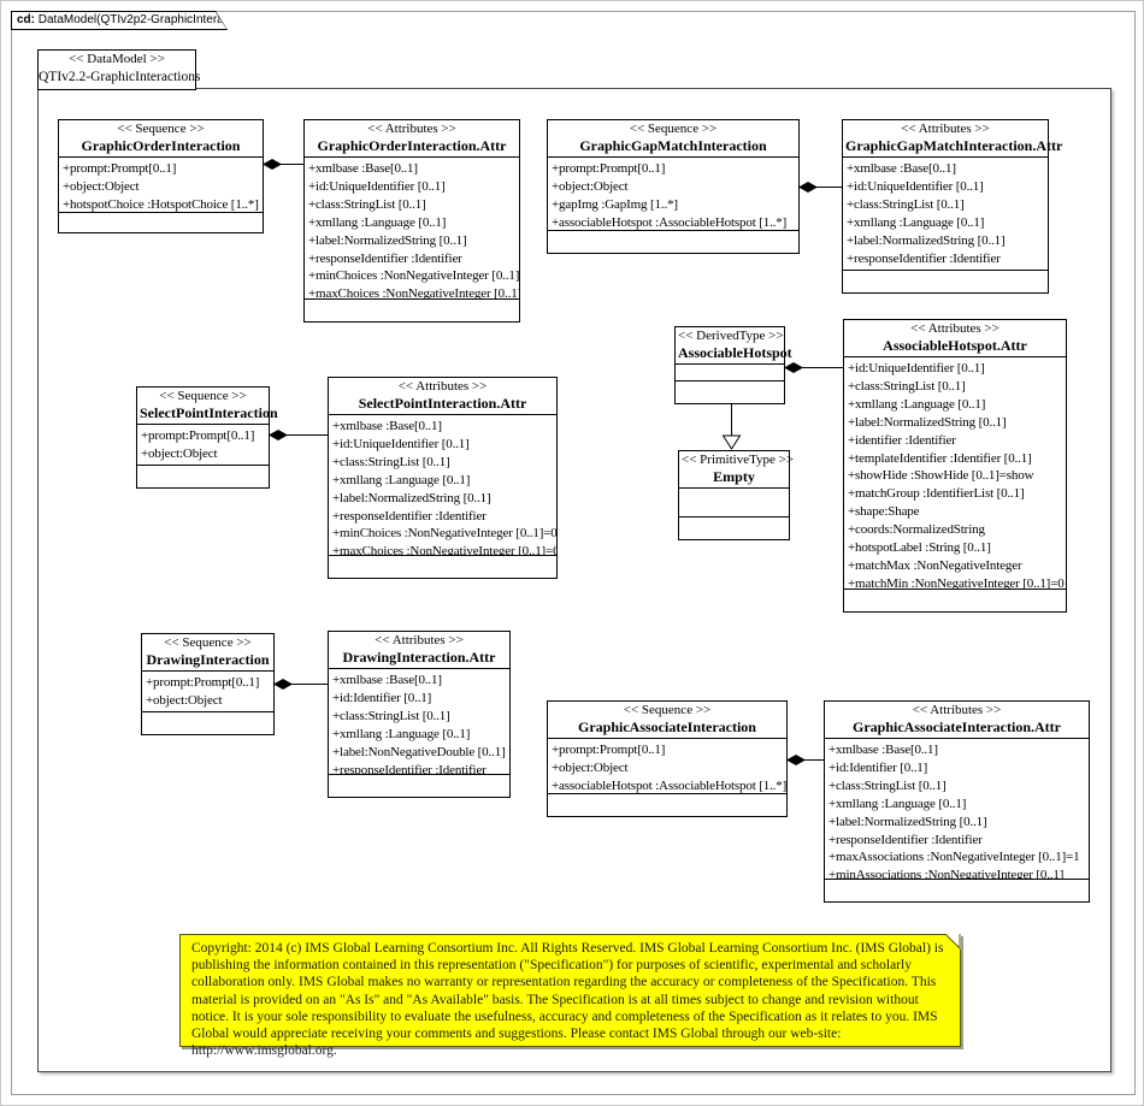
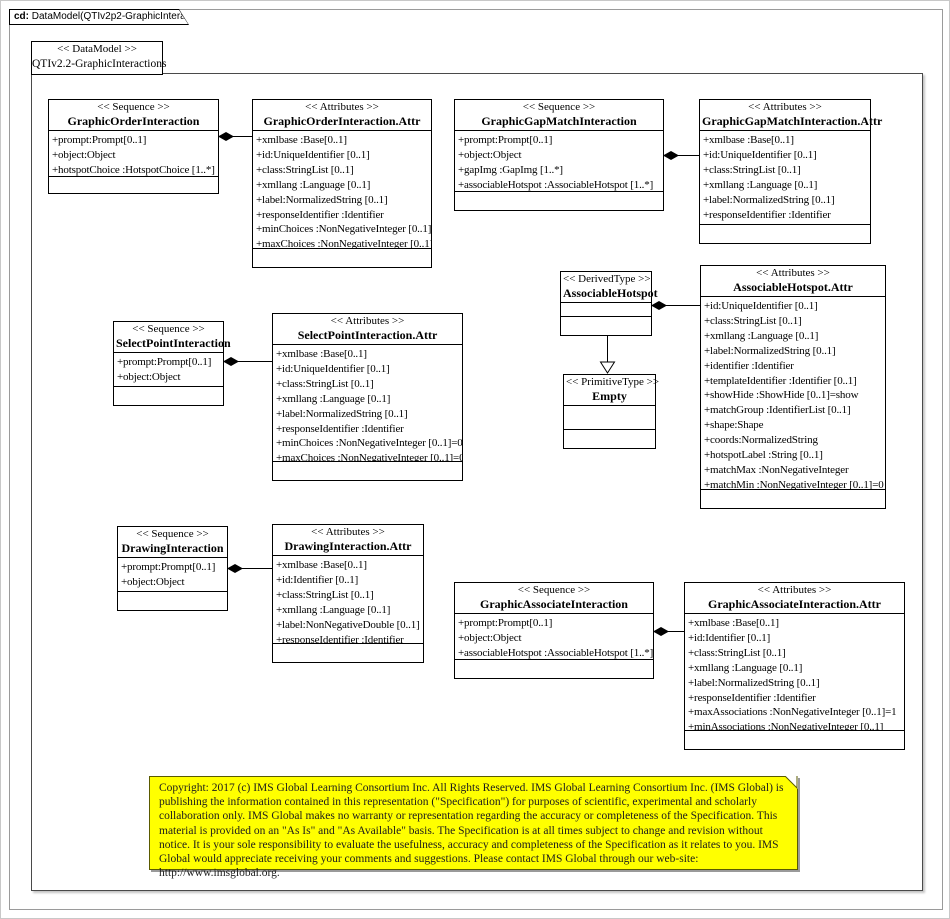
  cd: DataModel(QTIv2p2-GraphicIntera
  << DataModel >>
  QTIv2.2-GraphicInteractions
  << Sequence >>
  GraphicOrderInteraction
  +prompt:Prompt[0..1]
  +object:Object
  +hotspotChoice :HotspotChoice [1..*]
  << Attributes >>
  GraphicOrderInteraction.Attr
  +xmlbase :Base[0..1]
  +id:UniqueIdentifier [0..1]
  +class:StringList [0..1]
  +xmllang :Language [0..1]
  +label:NormalizedString [0..1]
  +responseIdentifier :Identifier
  +minChoices :NonNegativeInteger [0..1]
  +maxChoices :NonNegativeInteger [0..1
  << Sequence >>
  GraphicGapMatchInteraction
  +prompt:Prompt[0..1]
  +object:Object
  +gapImg :GapImg [1..*]
  +associableHotspot :AssociableHotspot [1..*]
  << Attributes >>
  GraphicGapMatchInteraction.Attr
  +xmlbase :Base[0..1]
  +id:UniqueIdentifier [0..1]
  +class:StringList [0..1]
  +xmllang :Language [0..1]
  +label:NormalizedString [0..1]
  +responseIdentifier :Identifier
  << DerivedType >>
  AssociableHotspot
  << Attributes >>
  AssociableHotspot.Attr
  +id:UniqueIdentifier [0..1]
  +class:StringList [0..1]
  +xmllang :Language [0..1]
  +label:NormalizedString [0..1]
  +identifier :Identifier
  +templateIdentifier :Identifier [0..1]
  +showHide :ShowHide [0..1]=show
  +matchGroup :IdentifierList [0..1]
  +shape:Shape
  +coords:NormalizedString
  +hotspotLabel :String [0..1]
  +matchMax :NonNegativeInteger
  +matchMin :NonNegativeInteger [0..1]=0
  << Sequence >>
  SelectPointInteraction
  +prompt:Prompt[0..1]
  +object:Object
  << Attributes >>
  SelectPointInteraction.Attr
  +xmlbase :Base[0..1]
  +id:UniqueIdentifier [0..1]
  +class:StringList [0..1]
  +xmllang :Language [0..1]
  +label:NormalizedString [0..1]
  +responseIdentifier :Identifier
  +minChoices :NonNegativeInteger [0..1]=0
  +maxChoices :NonNegativeInteger [0..1]=0
  << PrimitiveType >>
  Empty
  << Sequence >>
  DrawingInteraction
  +prompt:Prompt[0..1]
  +object:Object
  << Attributes >>
  DrawingInteraction.Attr
  +xmlbase :Base[0..1]
  +id:Identifier [0..1]
  +class:StringList [0..1]
  +xmllang :Language [0..1]
  +label:NonNegativeDouble [0..1]
  +responseIdentifier :Identifier
  << Sequence >>
  GraphicAssociateInteraction
  +prompt:Prompt[0..1]
  +object:Object
  +associableHotspot :AssociableHotspot [1..*]
  << Attributes >>
  GraphicAssociateInteraction.Attr
  +xmlbase :Base[0..1]
  +id:Identifier [0..1]
  +class:StringList [0..1]
  +xmllang :Language [0..1]
  +label:NormalizedString [0..1]
  +responseIdentifier :Identifier
  +maxAssociations :NonNegativeInteger [0..1]=1
  +minAssociations :NonNegativeInteger [0..1]
- Copyright: 2014 (c) IMS Global Learning Consortium Inc. All Rights Reserved. IMS Global Learning Consortium Inc. (IMS Global) is publishing the information contained in this representation ("Specification") for purposes of scientific, experimental and scholarly collaboration only. IMS Global makes no warranty or representation regarding the accuracy or completeness of the Specification. This material is provided on an "As Is" and "As Available" basis. The Specification is at all times subject to change and revision without notice. It is your sole responsibility to evaluate the usefulness, accuracy and completeness of the Specification as it relates to you. IMS Global would appreciate receiving your comments and suggestions. Please contact IMS Global through our web-site: http://www.imsglobal.org.
+ Copyright: 2017 (c) IMS Global Learning Consortium Inc. All Rights Reserved. IMS Global Learning Consortium Inc. (IMS Global) is publishing the information contained in this representation ("Specification") for purposes of scientific, experimental and scholarly collaboration only. IMS Global makes no warranty or representation regarding the accuracy or completeness of the Specification. This material is provided on an "As Is" and "As Available" basis. The Specification is at all times subject to change and revision without notice. It is your sole responsibility to evaluate the usefulness, accuracy and completeness of the Specification as it relates to you. IMS Global would appreciate receiving your comments and suggestions. Please contact IMS Global through our web-site: http://www.imsglobal.org.
